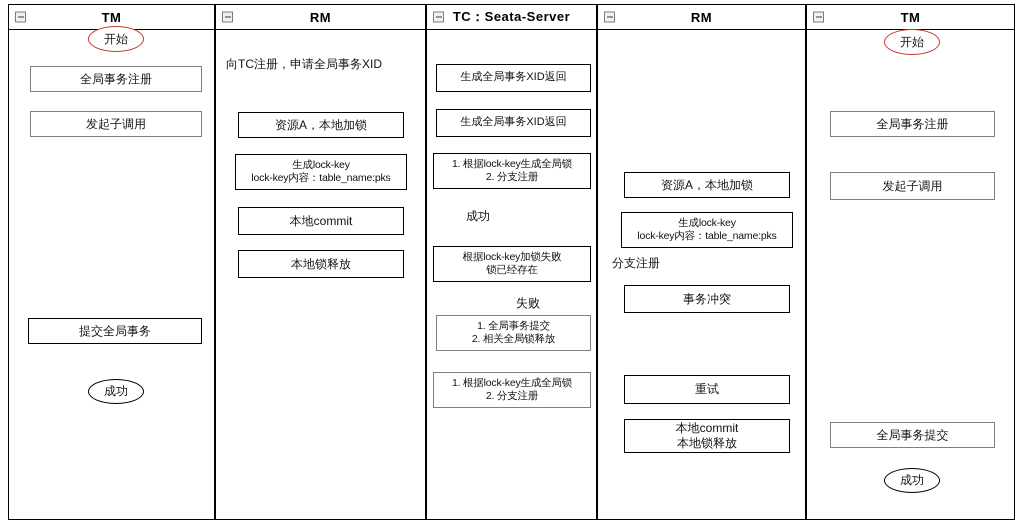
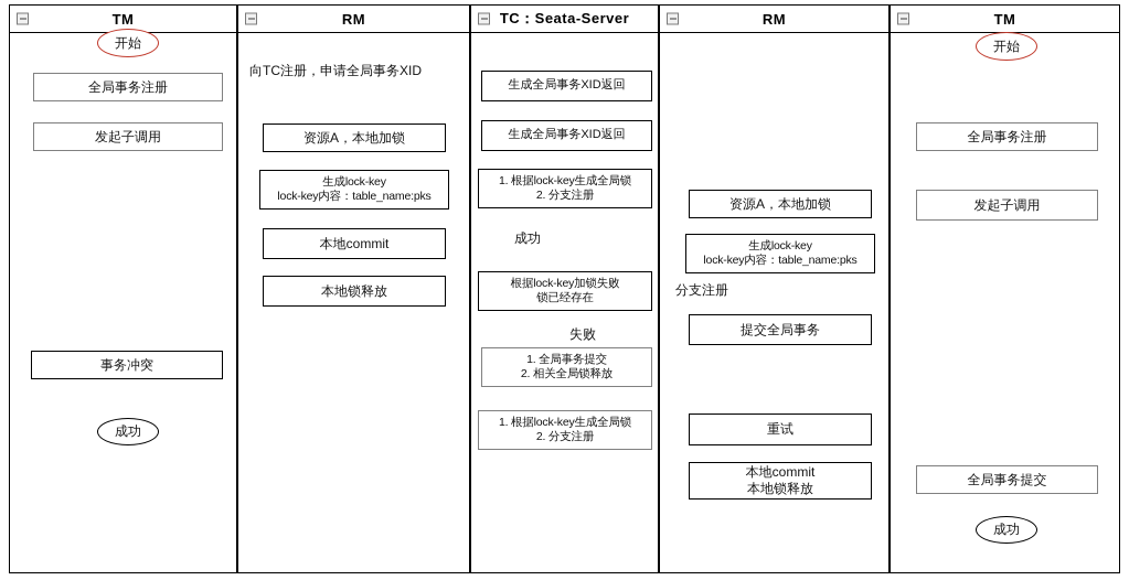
  TM
  RM
  TC：Seata-Server
  RM
  TM
  开始
  全局事务注册
  发起子调用
- 提交全局事务
+ 事务冲突
  成功
  资源A，本地加锁
  生成lock-key
  lock-key内容：table_name:pks
  本地commit
  本地锁释放
  生成全局事务XID返回
  生成全局事务XID返回
  1. 根据lock-key生成全局锁
  2. 分支注册
  根据lock-key加锁失败
  锁已经存在
  1. 全局事务提交
  2. 相关全局锁释放
  1. 根据lock-key生成全局锁
  2. 分支注册
  资源A，本地加锁
  生成lock-key
  lock-key内容：table_name:pks
- 事务冲突
+ 提交全局事务
  重试
  本地commit
  本地锁释放
  开始
  全局事务注册
  发起子调用
  全局事务提交
  成功
  向TC注册，申请全局事务XID
  成功
  失败
  分支注册
